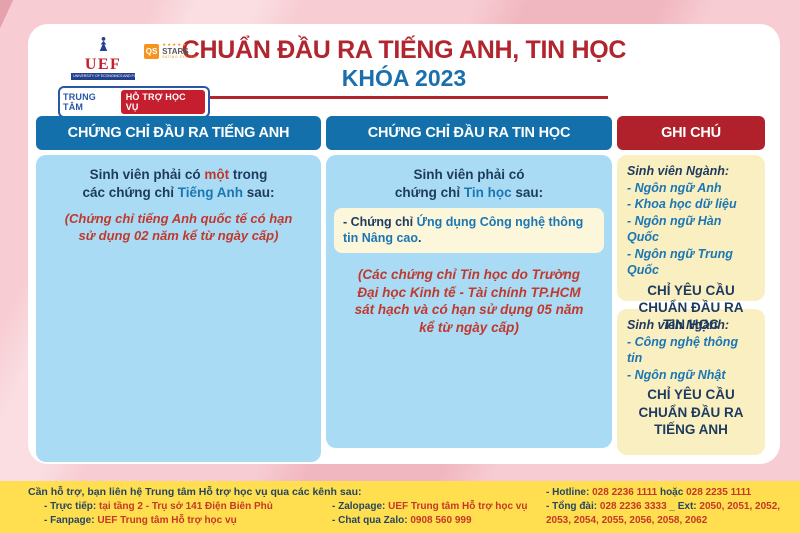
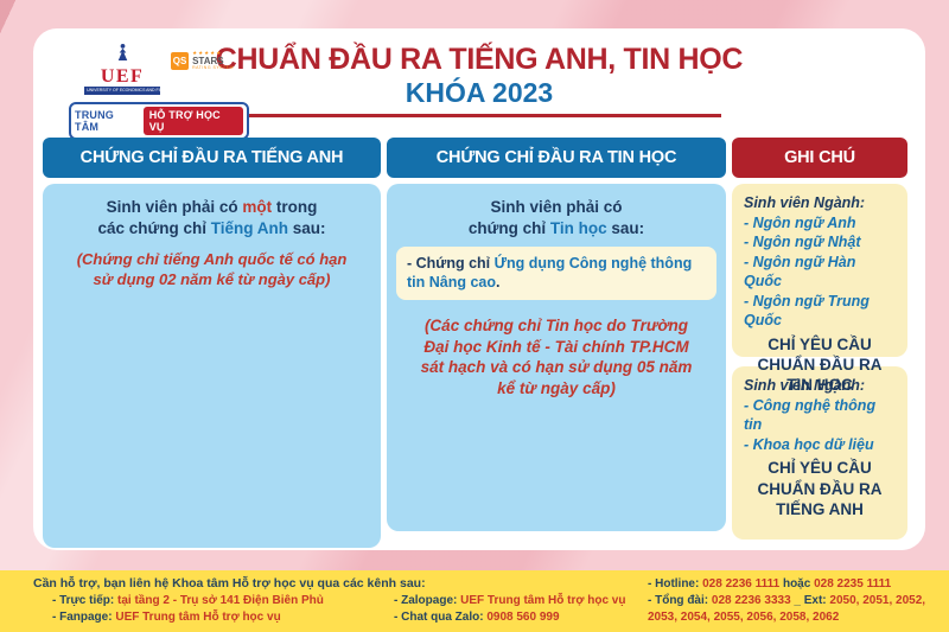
  UEF
  QS
  STARS
  TRUNG TÂM
  HỖ TRỢ HỌC VỤ
  CHUẨN ĐẦU RA TIẾNG ANH, TIN HỌC
  KHÓA 2023
  CHỨNG CHỈ ĐẦU RA TIẾNG ANH
  Sinh viên phải có một trong
  các chứng chỉ Tiếng Anh sau:
  (Chứng chỉ tiếng Anh quốc tế có hạn
  sử dụng 02 năm kể từ ngày cấp)
  CHỨNG CHỈ ĐẦU RA TIN HỌC
  Sinh viên phải có
  chứng chỉ Tin học sau:
  - Chứng chỉ Ứng dụng Công nghệ thông tin Nâng cao.
  (Các chứng chỉ Tin học do Trường
  Đại học Kinh tế - Tài chính TP.HCM
  sát hạch và có hạn sử dụng 05 năm
  kể từ ngày cấp)
  GHI CHÚ
  Sinh viên Ngành:
  - Ngôn ngữ Anh
- - Khoa học dữ liệu
+ - Ngôn ngữ Nhật
  - Ngôn ngữ Hàn Quốc
  - Ngôn ngữ Trung Quốc
  CHỈ YÊU CẦU
  CHUẨN ĐẦU RA
  TIN HỌC
  Sinh viên Ngành:
  - Công nghệ thông tin
- - Ngôn ngữ Nhật
+ - Khoa học dữ liệu
  CHỈ YÊU CẦU
  CHUẨN ĐẦU RA
  TIẾNG ANH
- Cần hỗ trợ, bạn liên hệ Trung tâm Hỗ trợ học vụ qua các kênh sau:
+ Cần hỗ trợ, bạn liên hệ Khoa tâm Hỗ trợ học vụ qua các kênh sau:
  - Trực tiếp: tại tầng 2 - Trụ sở 141 Điện Biên Phủ
  - Fanpage: UEF Trung tâm Hỗ trợ học vụ
  - Zalopage: UEF Trung tâm Hỗ trợ học vụ
  - Chat qua Zalo: 0908 560 999
  - Hotline: 028 2236 1111 hoặc 028 2235 1111
  - Tổng đài: 028 2236 3333 _ Ext: 2050, 2051, 2052, 2053, 2054, 2055, 2056, 2058, 2062
